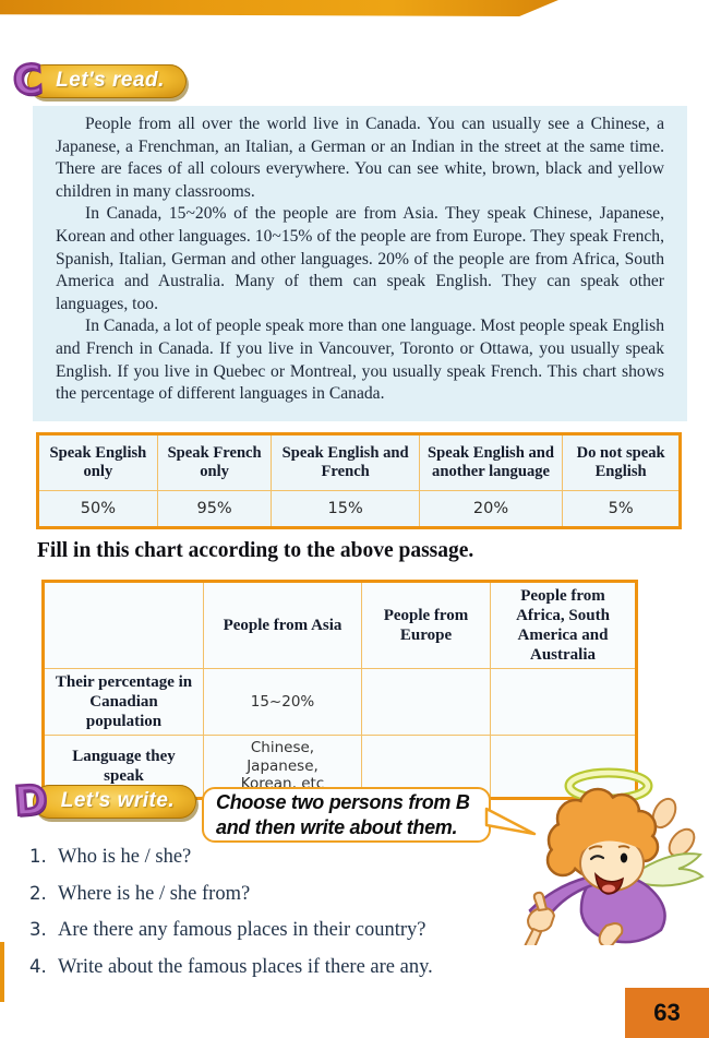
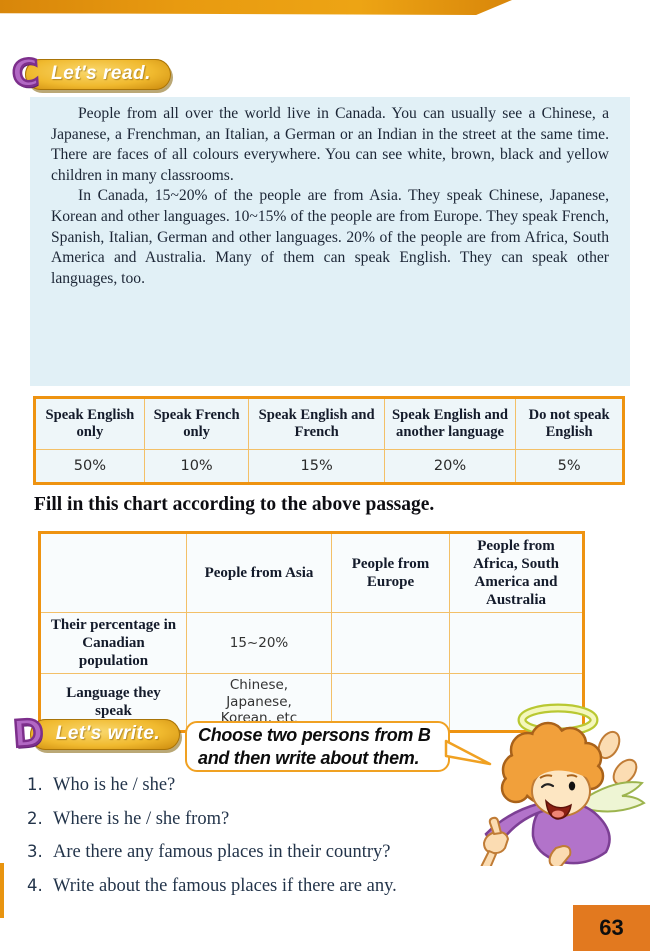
  Let's read.
  People from all over the world live in Canada. You can usually see a Chinese, a Japanese, a Frenchman, an Italian, a German or an Indian in the street at the same time. There are faces of all colours everywhere. You can see white, brown, black and yellow children in many classrooms.
  In Canada, 15~20% of the people are from Asia. They speak Chinese, Japanese, Korean and other languages. 10~15% of the people are from Europe. They speak French, Spanish, Italian, German and other languages. 20% of the people are from Africa, South America and Australia. Many of them can speak English. They can speak other languages, too.
- In Canada, a lot of people speak more than one language. Most people speak English and French in Canada. If you live in Vancouver, Toronto or Ottawa, you usually speak English. If you live in Quebec or Montreal, you usually speak French. This chart shows the percentage of different languages in Canada.
  Speak English only	Speak French only	Speak English and French	Speak English and another language	Do not speak English
- 50%	95%	15%	20%	5%
+ 50%	10%	15%	20%	5%
  Fill in this chart according to the above passage.
  	People from Asia	People from Europe	People from Africa, South America and Australia
  Their percentage in Canadian population	15~20%
  Language they speak	Chinese, Japanese, Korean, etc
  Let's write.
  Choose two persons from B
  and then write about them.
  1.
  Who is he / she?
  2.
  Where is he / she from?
  3.
  Are there any famous places in their country?
  4.
  Write about the famous places if there are any.
  63
